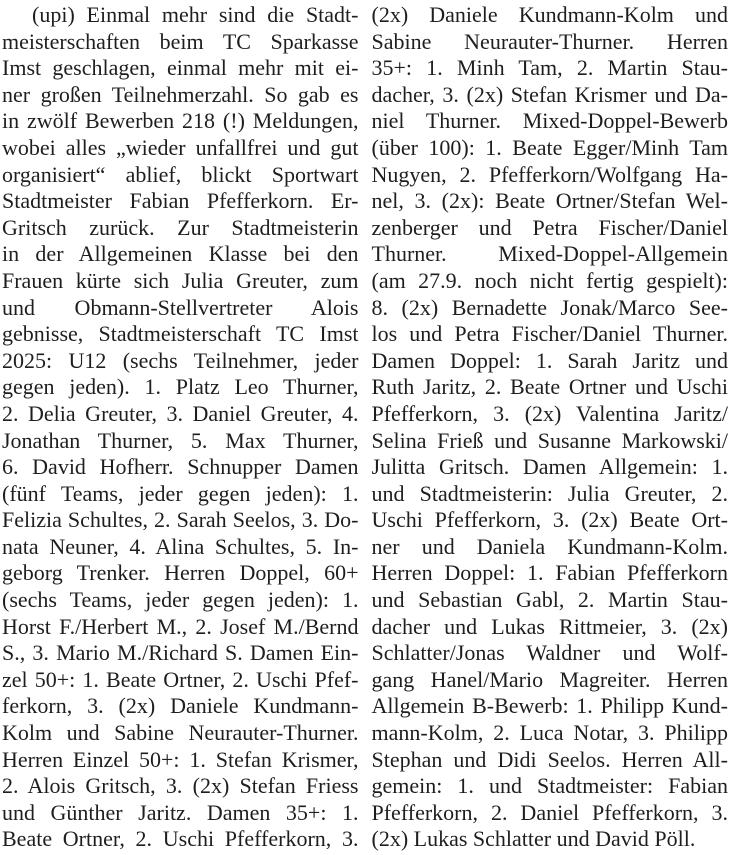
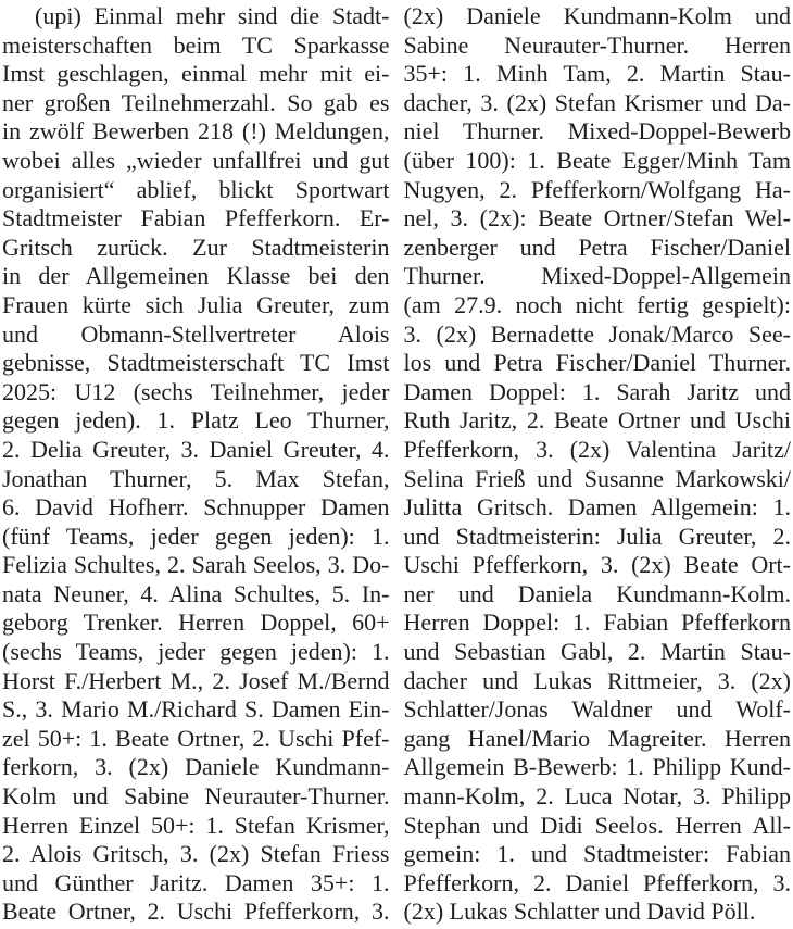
  (upi) Einmal mehr sind die Stadt-
  meisterschaften beim TC Sparkasse
  Imst geschlagen, einmal mehr mit ei-
  ner großen Teilnehmerzahl. So gab es
  in zwölf Bewerben 218 (!) Meldungen,
  wobei alles „wieder unfallfrei und gut
  organisiert“ ablief, blickt Sportwart
  Stadtmeister Fabian Pfefferkorn. Er-
  Gritsch zurück. Zur Stadtmeisterin
  in der Allgemeinen Klasse bei den
  Frauen kürte sich Julia Greuter, zum
  und Obmann-Stellvertreter Alois
  gebnisse, Stadtmeisterschaft TC Imst
  2025: U12 (sechs Teilnehmer, jeder
  gegen jeden). 1. Platz Leo Thurner,
  2. Delia Greuter, 3. Daniel Greuter, 4.
- Jonathan Thurner, 5. Max Thurner,
+ Jonathan Thurner, 5. Max Stefan,
  6. David Hofherr. Schnupper Damen
  (fünf Teams, jeder gegen jeden): 1.
  Felizia Schultes, 2. Sarah Seelos, 3. Do-
  nata Neuner, 4. Alina Schultes, 5. In-
  geborg Trenker. Herren Doppel, 60+
  (sechs Teams, jeder gegen jeden): 1.
  Horst F./Herbert M., 2. Josef M./Bernd
  S., 3. Mario M./Richard S. Damen Ein-
  zel 50+: 1. Beate Ortner, 2. Uschi Pfef-
  ferkorn, 3. (2x) Daniele Kundmann-
  Kolm und Sabine Neurauter-Thurner.
  Herren Einzel 50+: 1. Stefan Krismer,
  2. Alois Gritsch, 3. (2x) Stefan Friess
  und Günther Jaritz. Damen 35+: 1.
  Beate Ortner, 2. Uschi Pfefferkorn, 3.
  (2x) Daniele Kundmann-Kolm und
  Sabine Neurauter-Thurner. Herren
  35+: 1. Minh Tam, 2. Martin Stau-
  dacher, 3. (2x) Stefan Krismer und Da-
  niel Thurner. Mixed-Doppel-Bewerb
  (über 100): 1. Beate Egger/Minh Tam
  Nugyen, 2. Pfefferkorn/Wolfgang Ha-
  nel, 3. (2x): Beate Ortner/Stefan Wel-
  zenberger und Petra Fischer/Daniel
  Thurner. Mixed-Doppel-Allgemein
  (am 27.9. noch nicht fertig gespielt):
- 8. (2x) Bernadette Jonak/Marco See-
+ 3. (2x) Bernadette Jonak/Marco See-
  los und Petra Fischer/Daniel Thurner.
  Damen Doppel: 1. Sarah Jaritz und
  Ruth Jaritz, 2. Beate Ortner und Uschi
  Pfefferkorn, 3. (2x) Valentina Jaritz/
  Selina Frieß und Susanne Markowski/
  Julitta Gritsch. Damen Allgemein: 1.
  und Stadtmeisterin: Julia Greuter, 2.
  Uschi Pfefferkorn, 3. (2x) Beate Ort-
  ner und Daniela Kundmann-Kolm.
  Herren Doppel: 1. Fabian Pfefferkorn
  und Sebastian Gabl, 2. Martin Stau-
  dacher und Lukas Rittmeier, 3. (2x)
  Schlatter/Jonas Waldner und Wolf-
  gang Hanel/Mario Magreiter. Herren
  Allgemein B-Bewerb: 1. Philipp Kund-
  mann-Kolm, 2. Luca Notar, 3. Philipp
  Stephan und Didi Seelos. Herren All-
  gemein: 1. und Stadtmeister: Fabian
  Pfefferkorn, 2. Daniel Pfefferkorn, 3.
  (2x) Lukas Schlatter und David Pöll.
